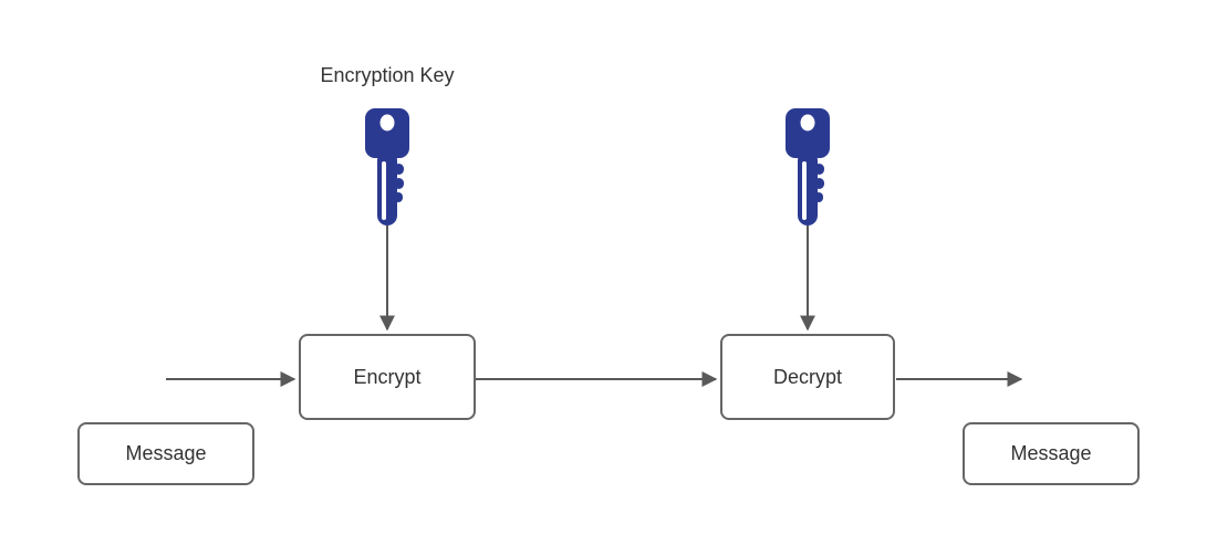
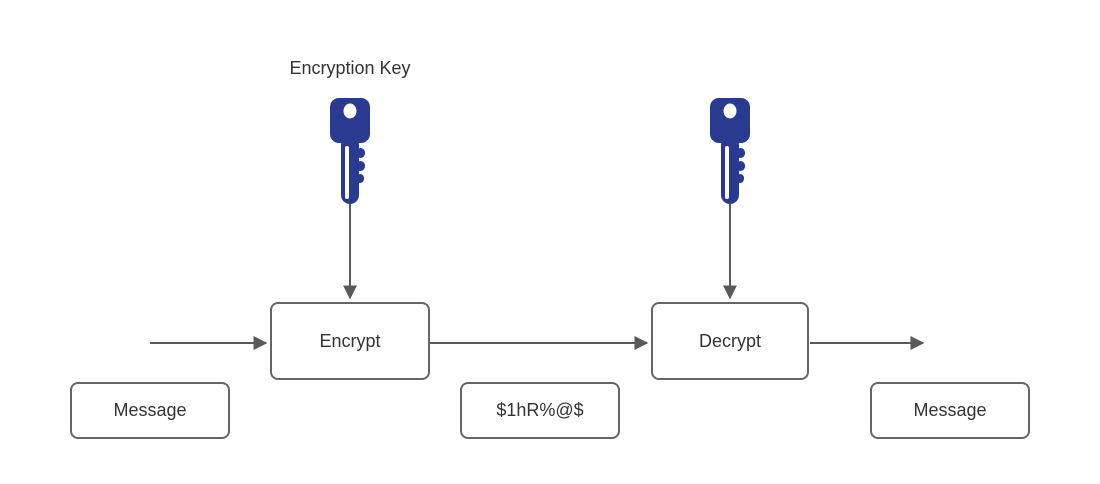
  Encryption Key
  Encrypt
  Decrypt
  Message
+ $1hR%@$
  Message
